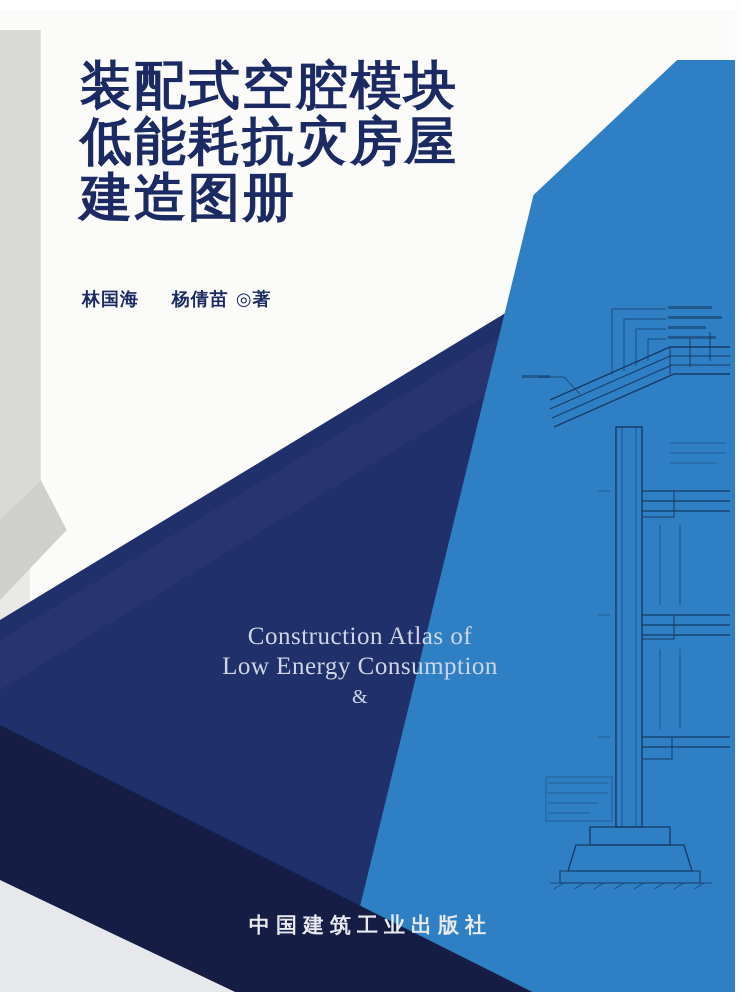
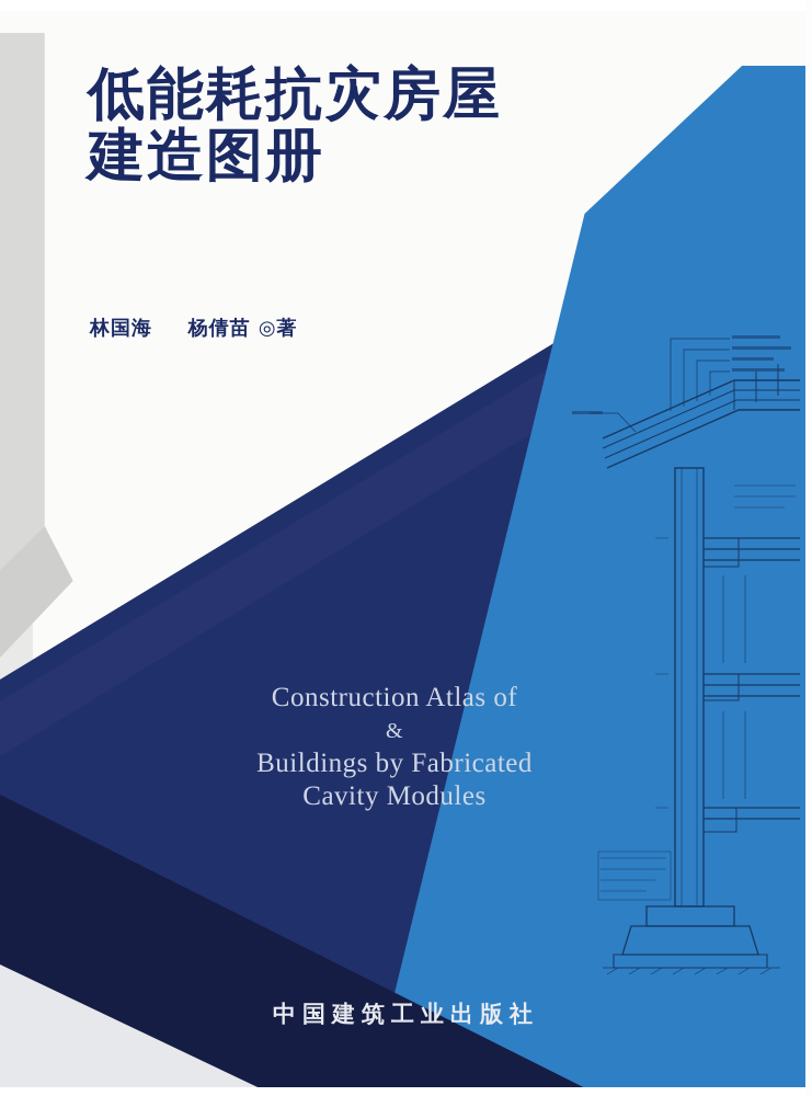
- 装配式空腔模块
  低能耗抗灾房屋
  建造图册
  林国海 杨倩苗 ◎著
  Construction Atlas of
- Low Energy Consumption
  &
+ Buildings by Fabricated
+ Cavity Modules
  中国建筑工业出版社
